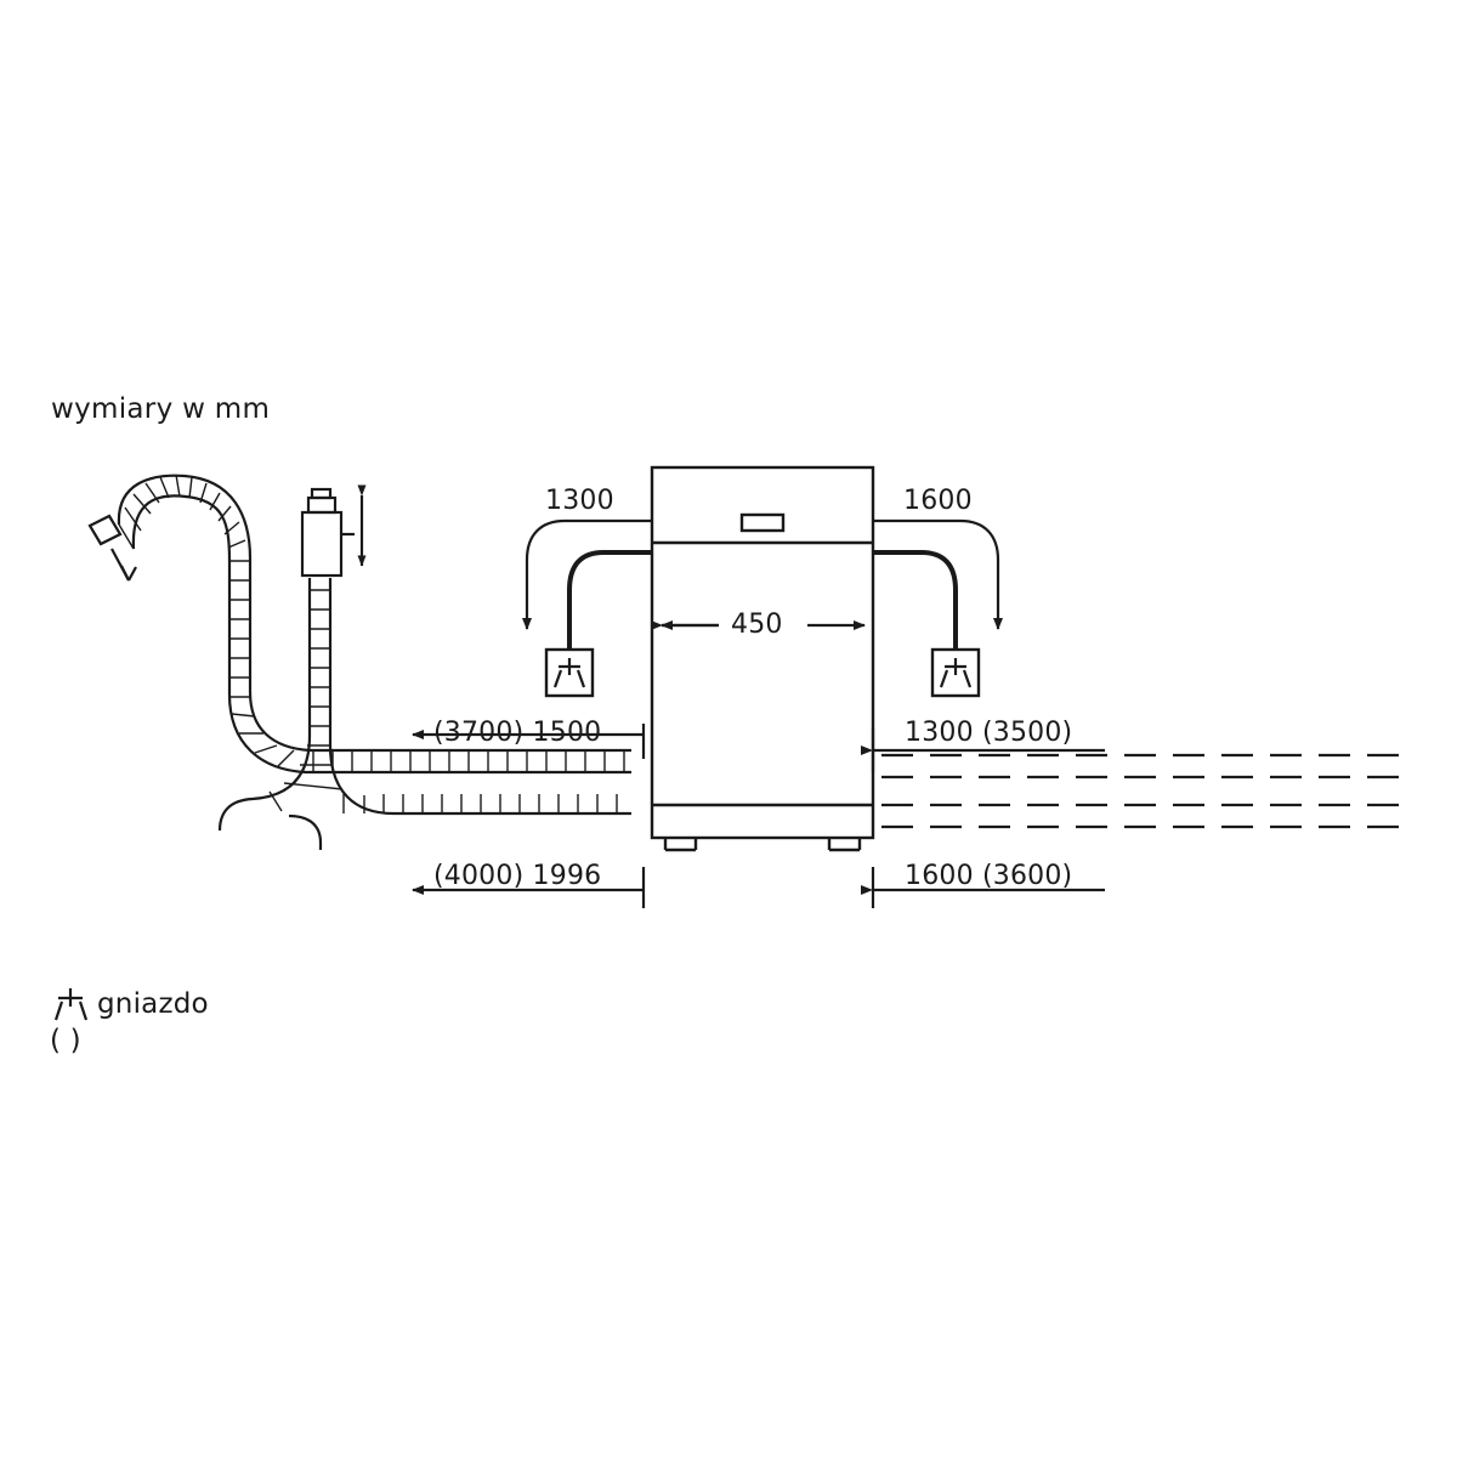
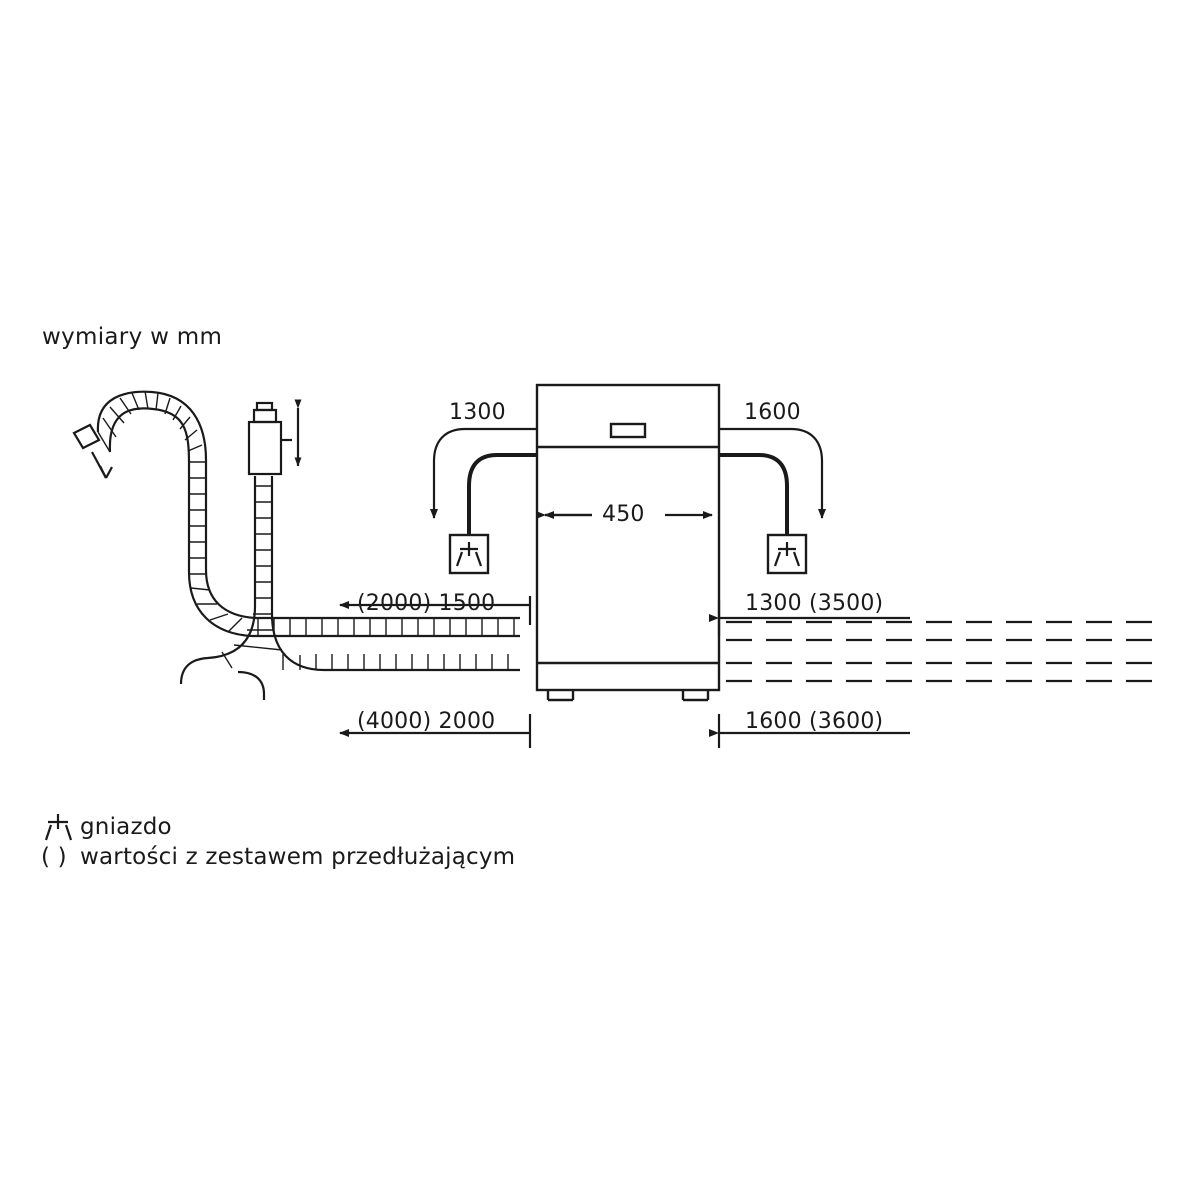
  wymiary w mm
  1300
  1600
  450
- (3700) 1500
+ (2000) 1500
  1300 (3500)
- (4000) 1996
+ (4000) 2000
  1600 (3600)
  gniazdo
  ( )
+ wartości z zestawem przedłużającym
